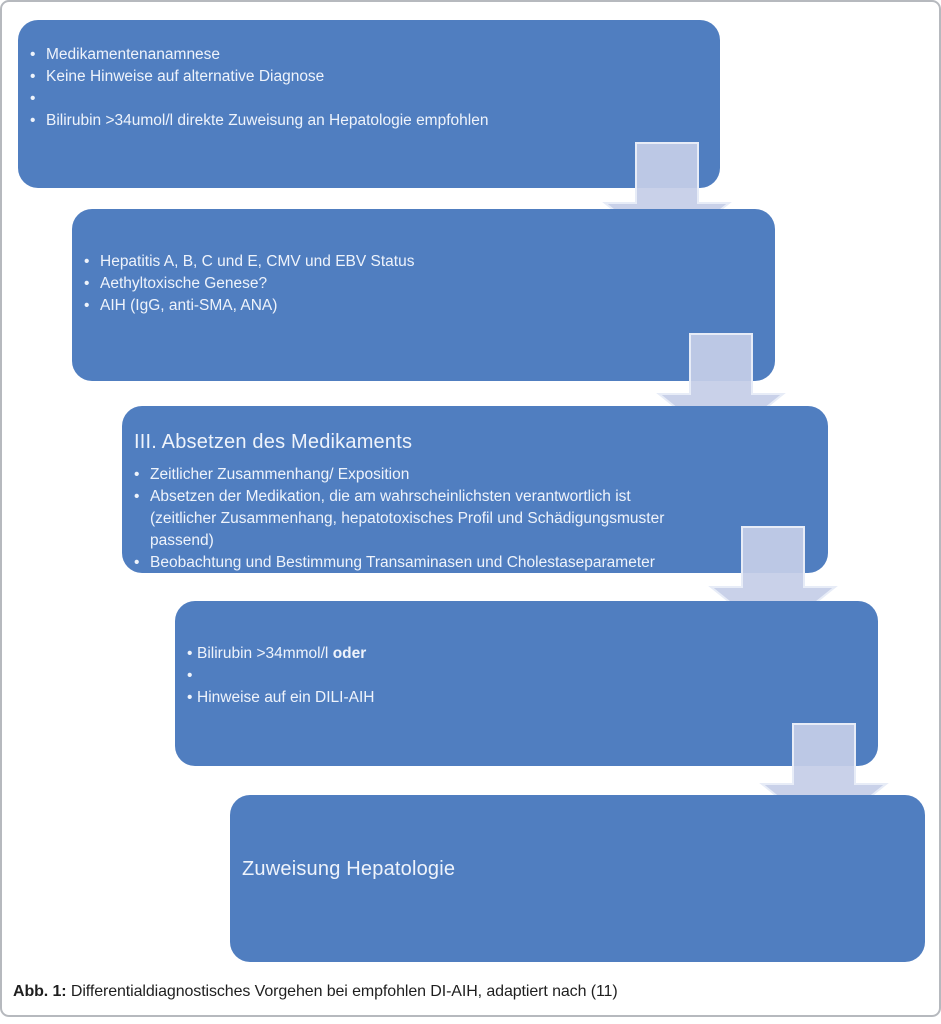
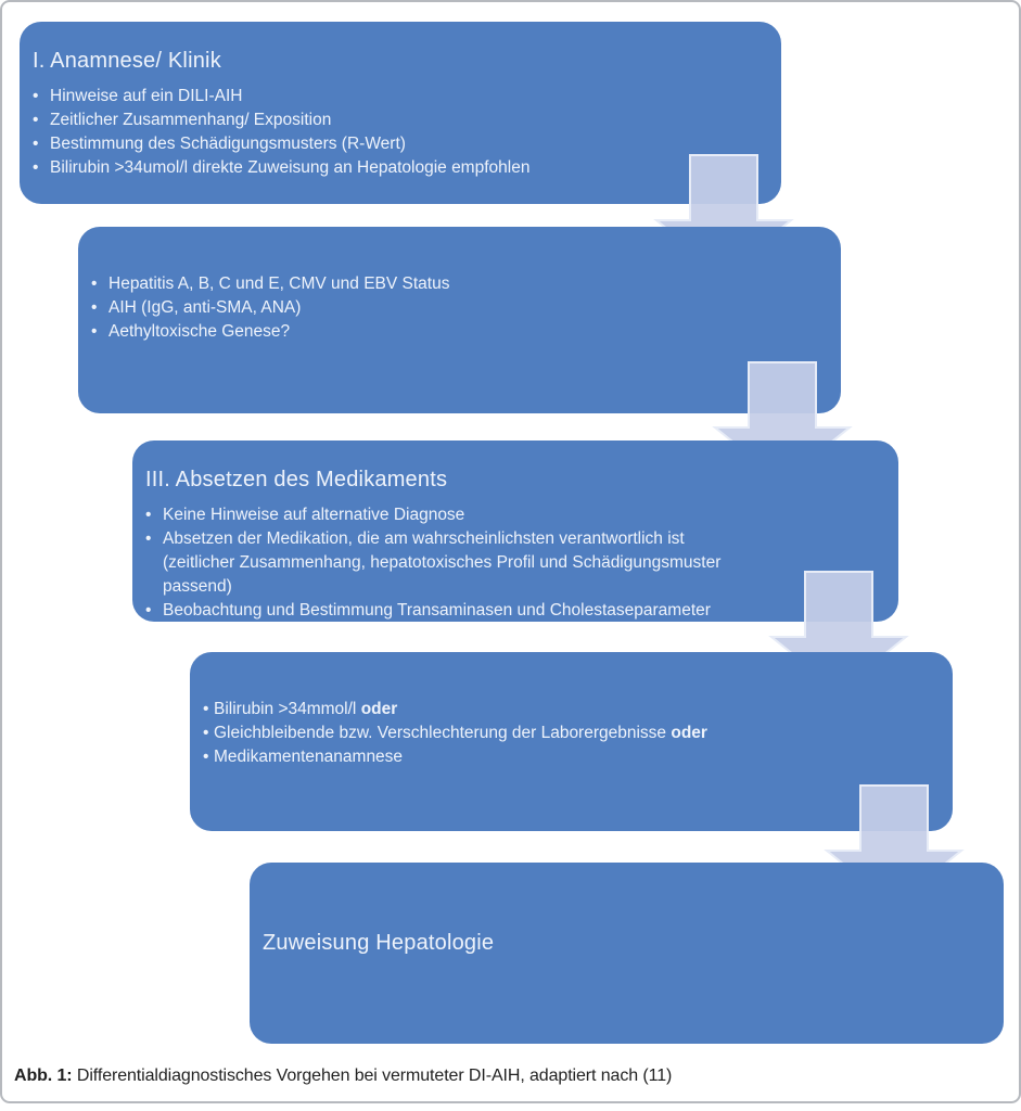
+ I. Anamnese/ Klinik
  •
- Medikamentenanamnese
+ Hinweise auf ein DILI-AIH
  •
- Keine Hinweise auf alternative Diagnose
+ Zeitlicher Zusammenhang/ Exposition
  •
+ Bestimmung des Schädigungsmusters (R-Wert)
  •
  Bilirubin >34umol/l direkte Zuweisung an Hepatologie empfohlen
  •
  Hepatitis A, B, C und E, CMV und EBV Status
  •
- Aethyltoxische Genese?
+ AIH (IgG, anti-SMA, ANA)
  •
- AIH (IgG, anti-SMA, ANA)
+ Aethyltoxische Genese?
  III. Absetzen des Medikaments
  •
- Zeitlicher Zusammenhang/ Exposition
+ Keine Hinweise auf alternative Diagnose
  •
  Absetzen der Medikation, die am wahrscheinlichsten verantwortlich ist (zeitlicher Zusammenhang, hepatotoxisches Profil und Schädigungsmuster passend)
  •
  Beobachtung und Bestimmung Transaminasen und Cholestaseparameter
  •
  Bilirubin >34mmol/l oder
  •
+ Gleichbleibende bzw. Verschlechterung der Laborergebnisse oder
  •
- Hinweise auf ein DILI-AIH
+ Medikamentenanamnese
  Zuweisung Hepatologie
- Abb. 1: Differentialdiagnostisches Vorgehen bei empfohlen DI-AIH, adaptiert nach (11)
+ Abb. 1: Differentialdiagnostisches Vorgehen bei vermuteter DI-AIH, adaptiert nach (11)
